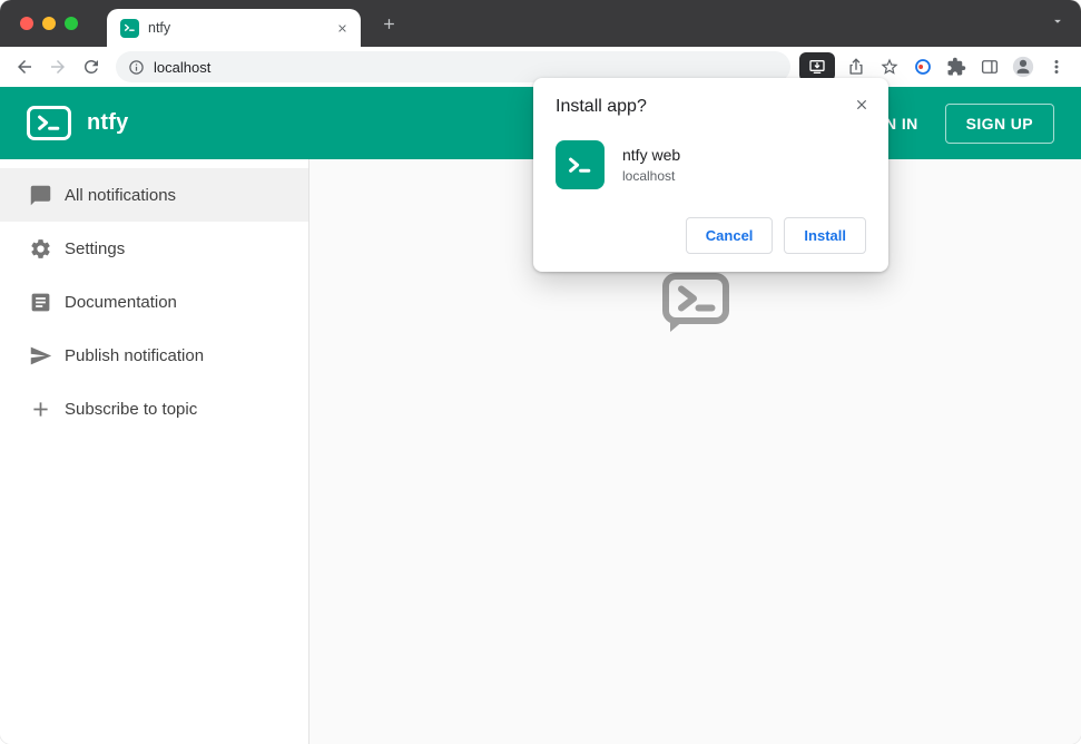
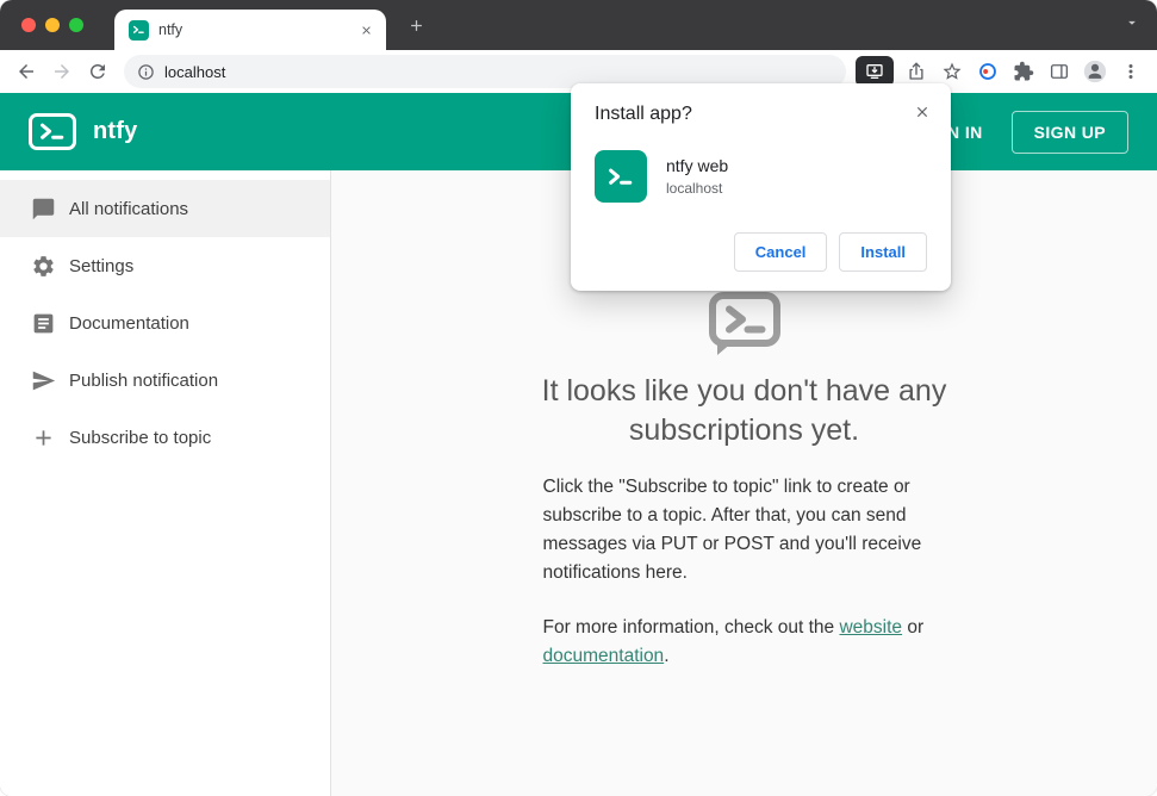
  ntfy
  localhost
  ntfy
  SIGN UP
  All notifications
  Settings
  Documentation
  Publish notification
  Subscribe to topic
+ It looks like you don't have any subscriptions yet.
+ Click the "Subscribe to topic" link to create or subscribe to a topic. After that, you can send messages via PUT or POST and you'll receive notifications here.
+ For more information, check out the website or documentation.
  Install app?
  ntfy web
  localhost
  Cancel
  Install
